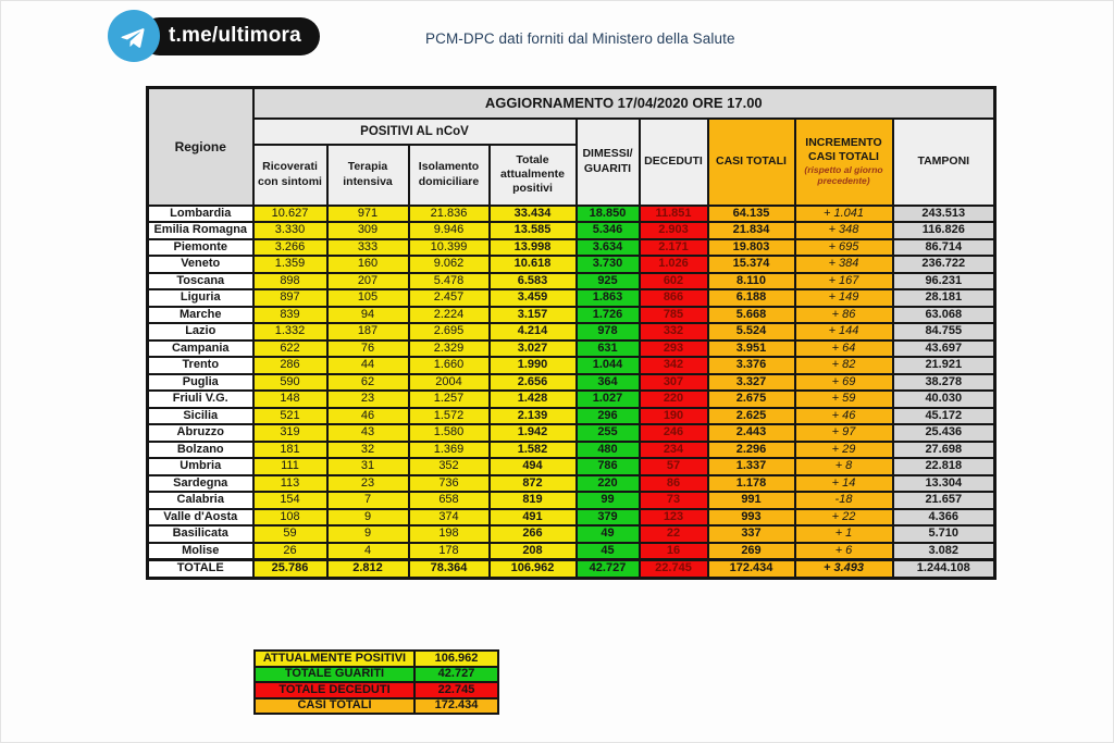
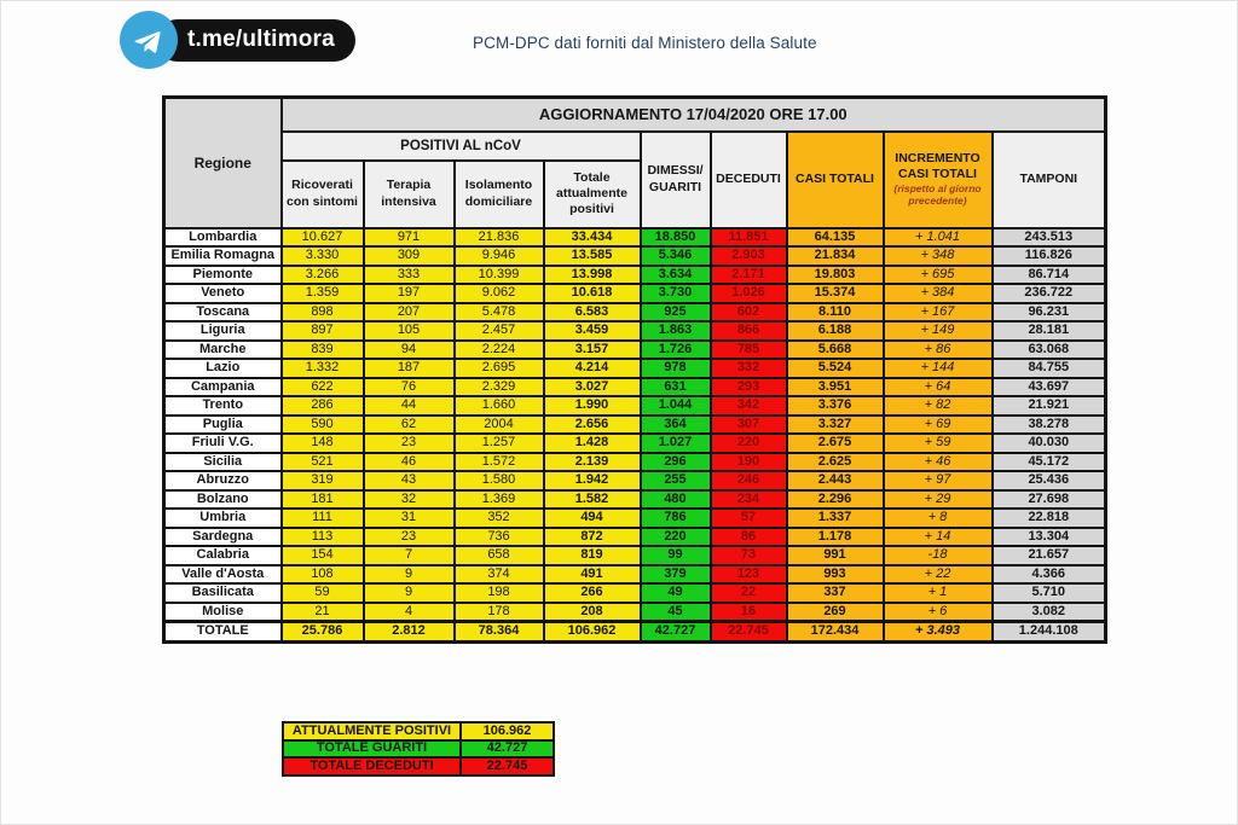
  t.me/ultimora
  PCM-DPC dati forniti dal Ministero della Salute
  Regione	AGGIORNAMENTO 17/04/2020 ORE 17.00
  POSITIVI AL nCoV	DIMESSI/ GUARITI	DECEDUTI	CASI TOTALI	INCREMENTO CASI TOTALI (rispetto al giorno precedente)	TAMPONI
  Ricoverati con sintomi	Terapia intensiva	Isolamento domiciliare	Totale attualmente positivi
  Lombardia	10.627	971	21.836	33.434	18.850	11.851	64.135	+ 1.041	243.513
  Emilia Romagna	3.330	309	9.946	13.585	5.346	2.903	21.834	+ 348	116.826
  Piemonte	3.266	333	10.399	13.998	3.634	2.171	19.803	+ 695	86.714
- Veneto	1.359	160	9.062	10.618	3.730	1.026	15.374	+ 384	236.722
+ Veneto	1.359	197	9.062	10.618	3.730	1.026	15.374	+ 384	236.722
  Toscana	898	207	5.478	6.583	925	602	8.110	+ 167	96.231
  Liguria	897	105	2.457	3.459	1.863	866	6.188	+ 149	28.181
  Marche	839	94	2.224	3.157	1.726	785	5.668	+ 86	63.068
  Lazio	1.332	187	2.695	4.214	978	332	5.524	+ 144	84.755
  Campania	622	76	2.329	3.027	631	293	3.951	+ 64	43.697
  Trento	286	44	1.660	1.990	1.044	342	3.376	+ 82	21.921
  Puglia	590	62	2004	2.656	364	307	3.327	+ 69	38.278
  Friuli V.G.	148	23	1.257	1.428	1.027	220	2.675	+ 59	40.030
  Sicilia	521	46	1.572	2.139	296	190	2.625	+ 46	45.172
  Abruzzo	319	43	1.580	1.942	255	246	2.443	+ 97	25.436
  Bolzano	181	32	1.369	1.582	480	234	2.296	+ 29	27.698
  Umbria	111	31	352	494	786	57	1.337	+ 8	22.818
  Sardegna	113	23	736	872	220	86	1.178	+ 14	13.304
  Calabria	154	7	658	819	99	73	991	-18	21.657
  Valle d'Aosta	108	9	374	491	379	123	993	+ 22	4.366
  Basilicata	59	9	198	266	49	22	337	+ 1	5.710
- Molise	26	4	178	208	45	16	269	+ 6	3.082
+ Molise	21	4	178	208	45	16	269	+ 6	3.082
  TOTALE	25.786	2.812	78.364	106.962	42.727	22.745	172.434	+ 3.493	1.244.108
  ATTUALMENTE POSITIVI	106.962
  TOTALE GUARITI	42.727
  TOTALE DECEDUTI	22.745
- CASI TOTALI	172.434
